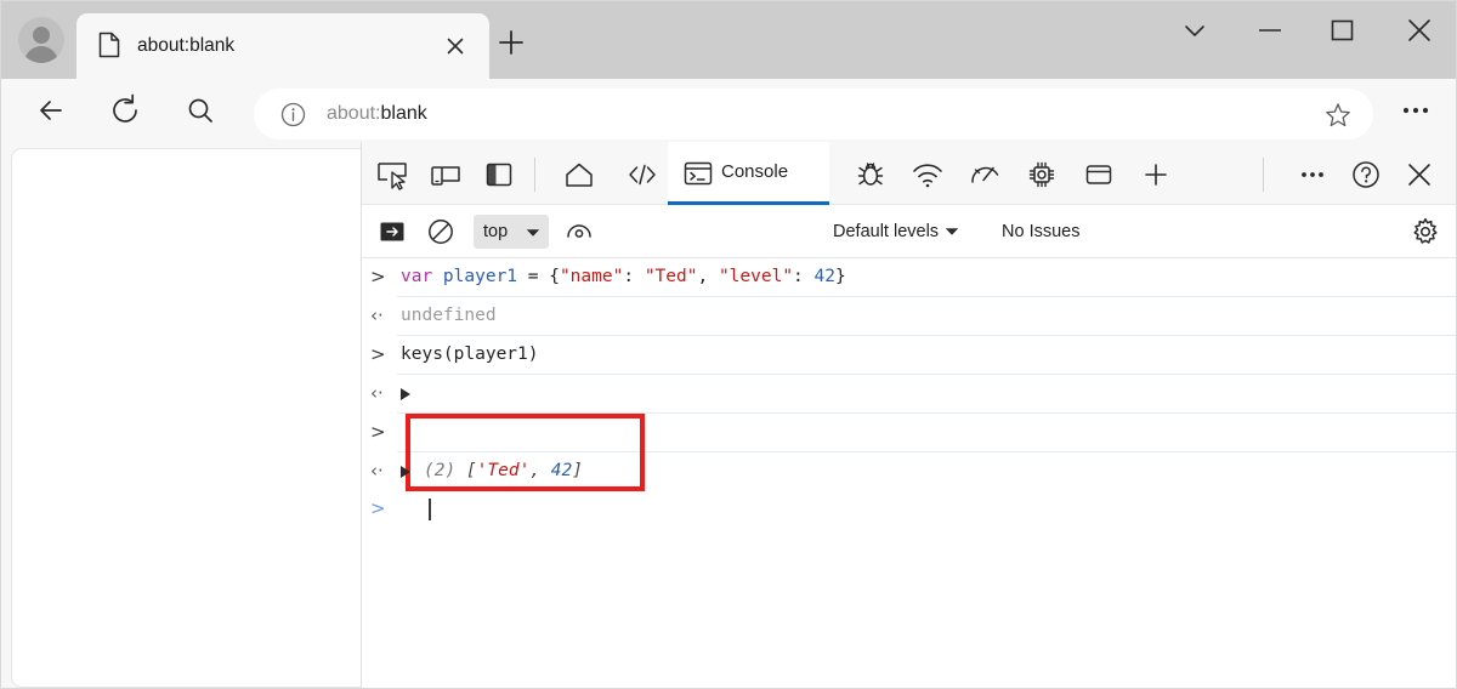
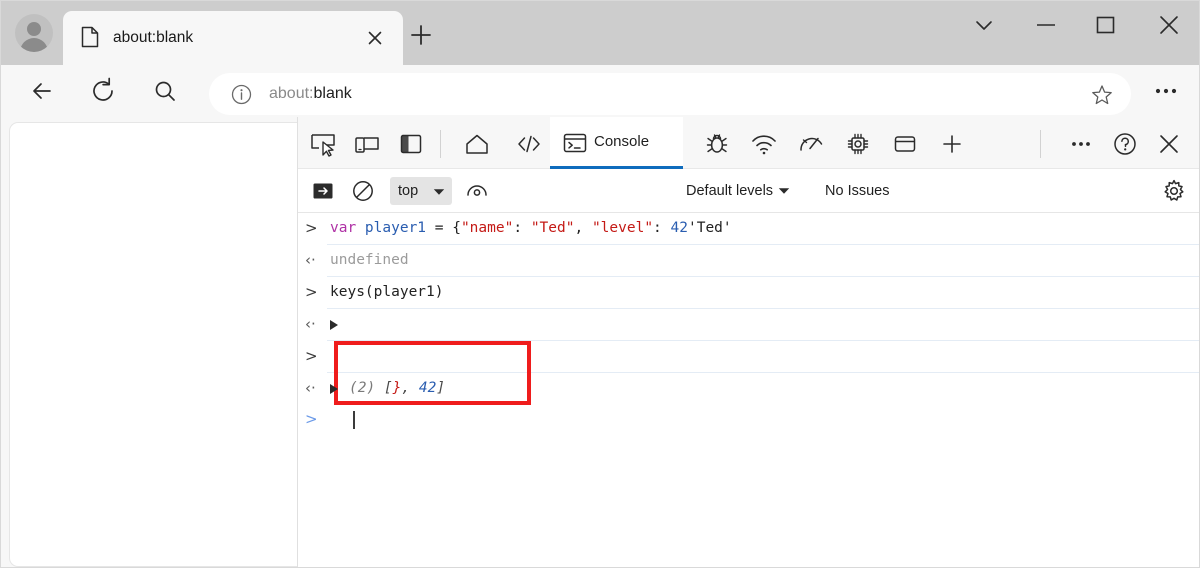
  about:blank
  about:blank
  Console
  top
  Default levels
  No Issues
  >
- var player1 = {"name": "Ted", "level": 42}
+ var player1 = {"name": "Ted", "level": 42'Ted'
  ‹·
  undefined
  >
  keys(player1)
  ‹·
  >
  ‹·
- (2) ['Ted', 42]
+ (2) [}, 42]
  >
